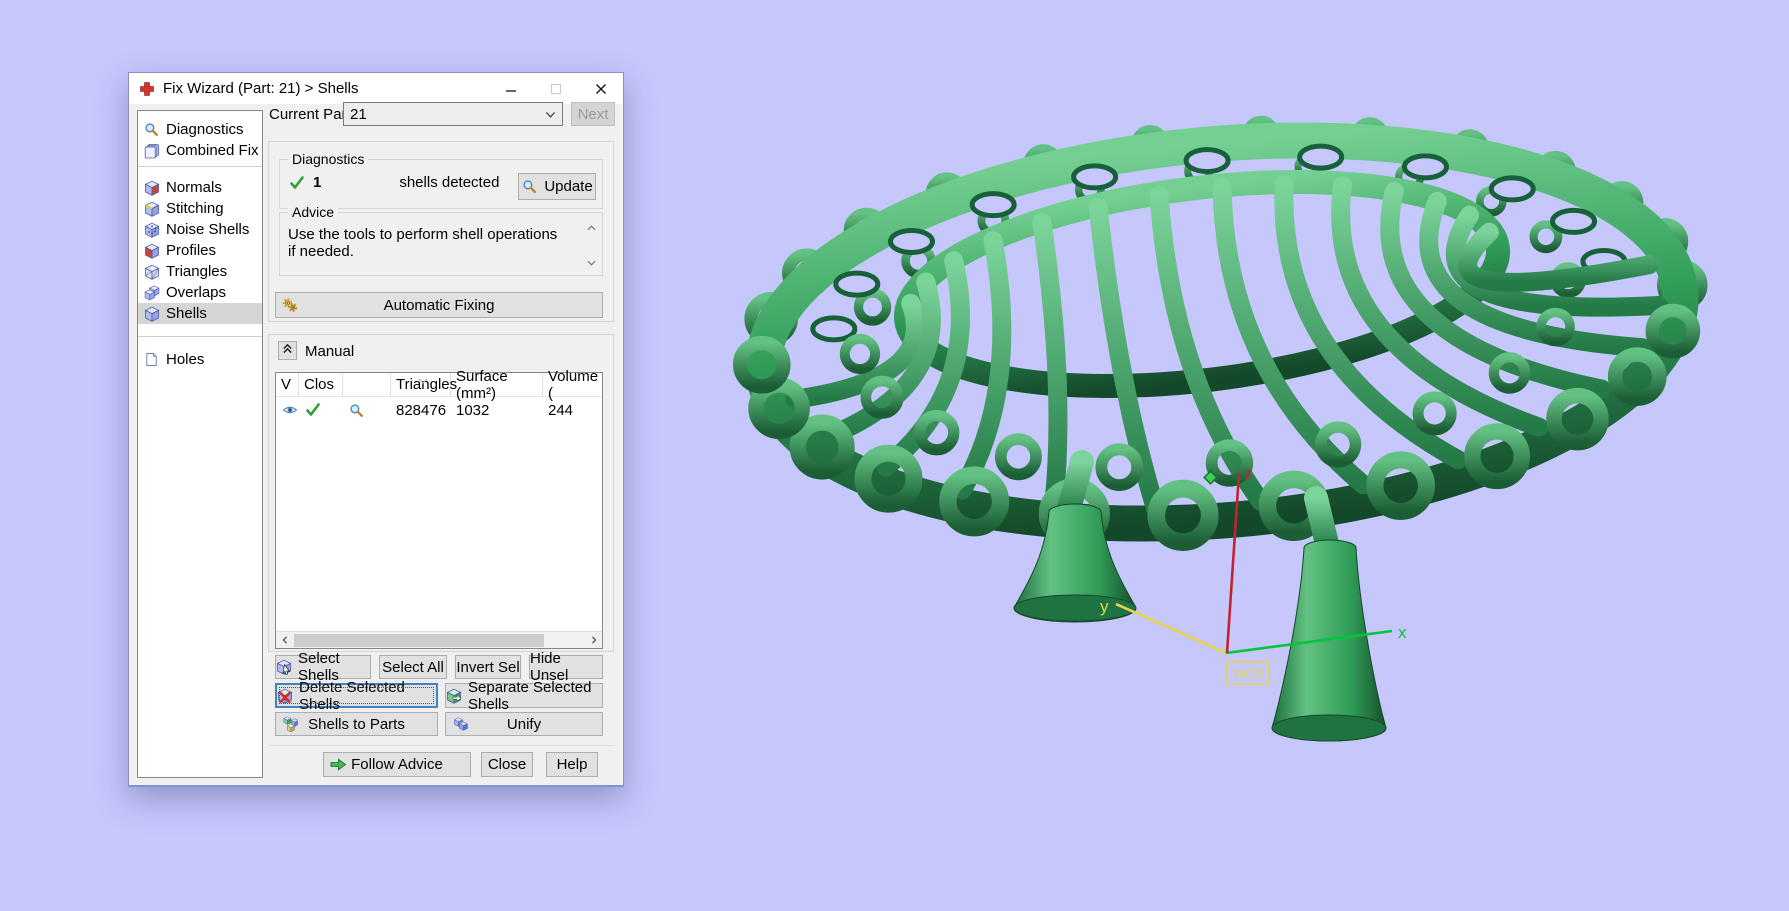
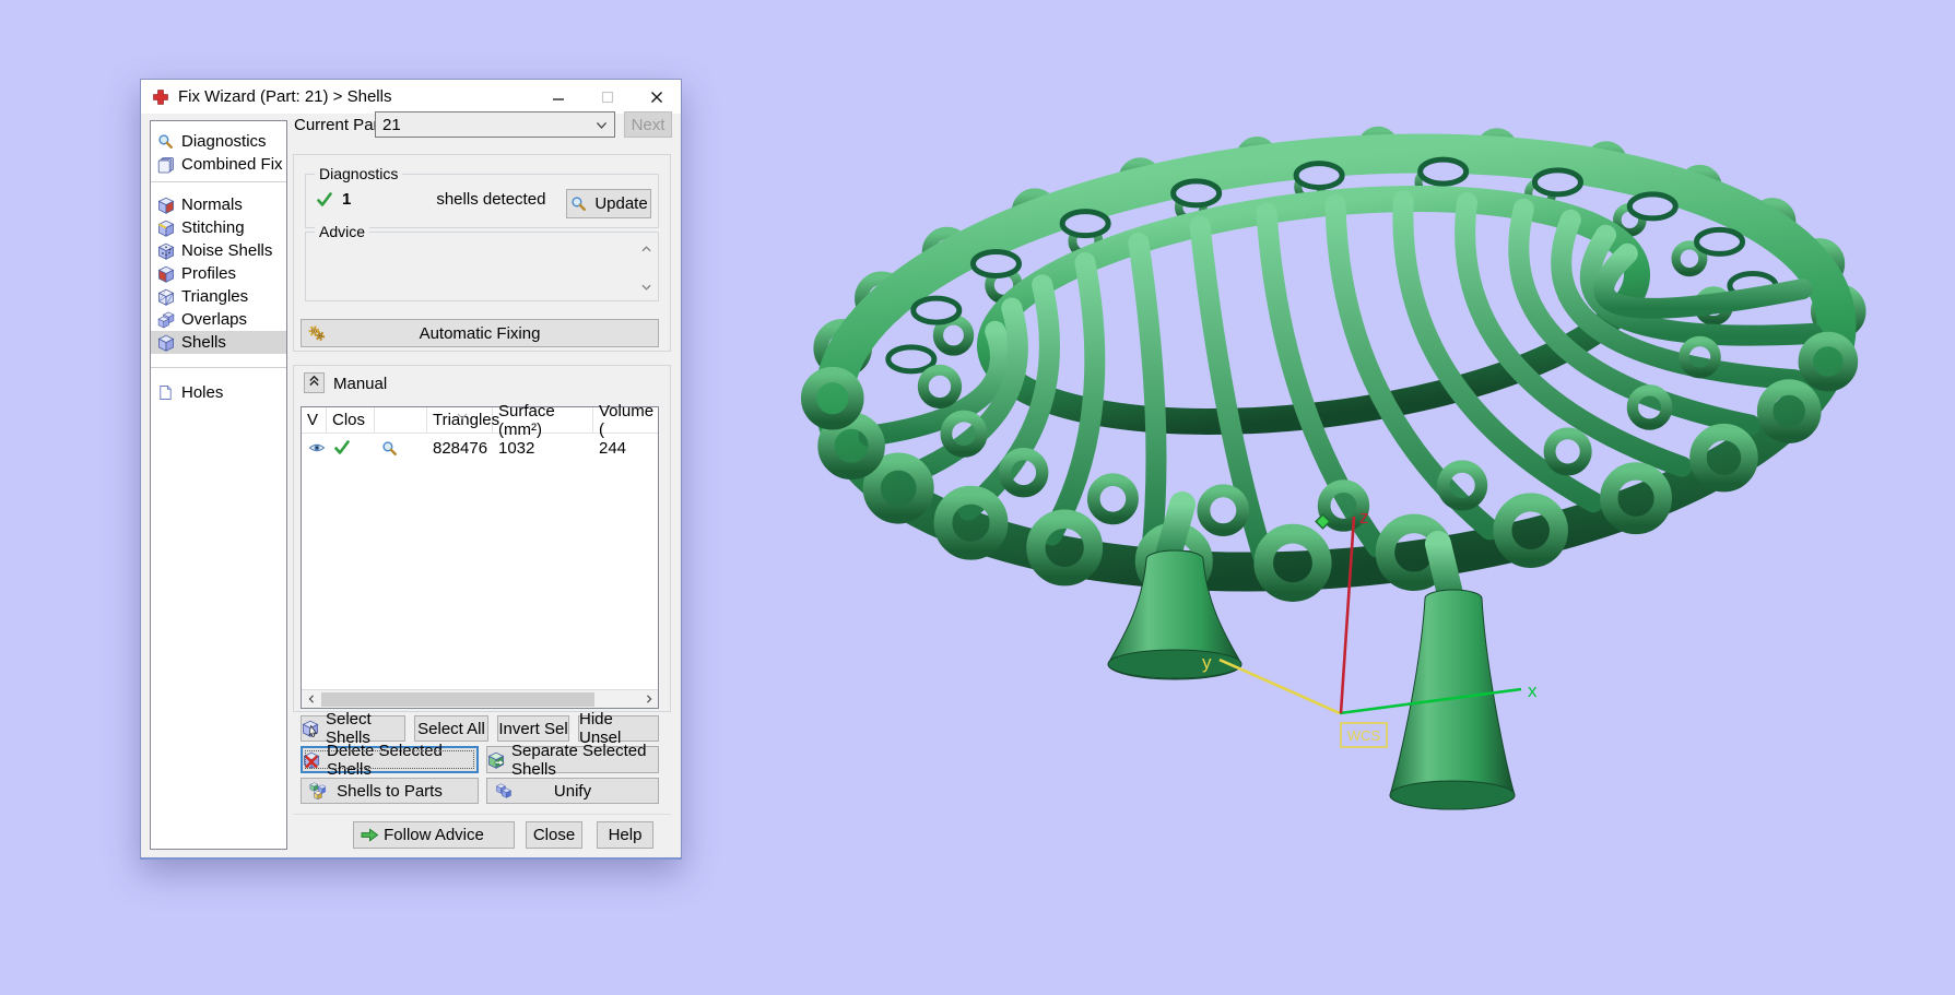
  y
  x
  z
  WCS
  Fix Wizard (Part: 21) > Shells
  Diagnostics
  Combined Fix
  Normals
  Stitching
  Noise Shells
  Profiles
  Triangles
  Overlaps
  Shells
  Holes
  Current Pa
  21
  Next
  Diagnostics
  1
  shells detected
  Update
  Advice
- Use the tools to perform shell operations if needed.
  Automatic Fixing
  Manual
  V
  Clos
  Triangles
  Surface (mm²)
  Volume (
  828476
  1032
  244
  Select Shells
  Select All
  Invert Sel
  Hide Unsel
  Delete Selected Shells
  Separate Selected Shells
  Shells to Parts
  Unify
  Follow Advice
  Close
  Help
